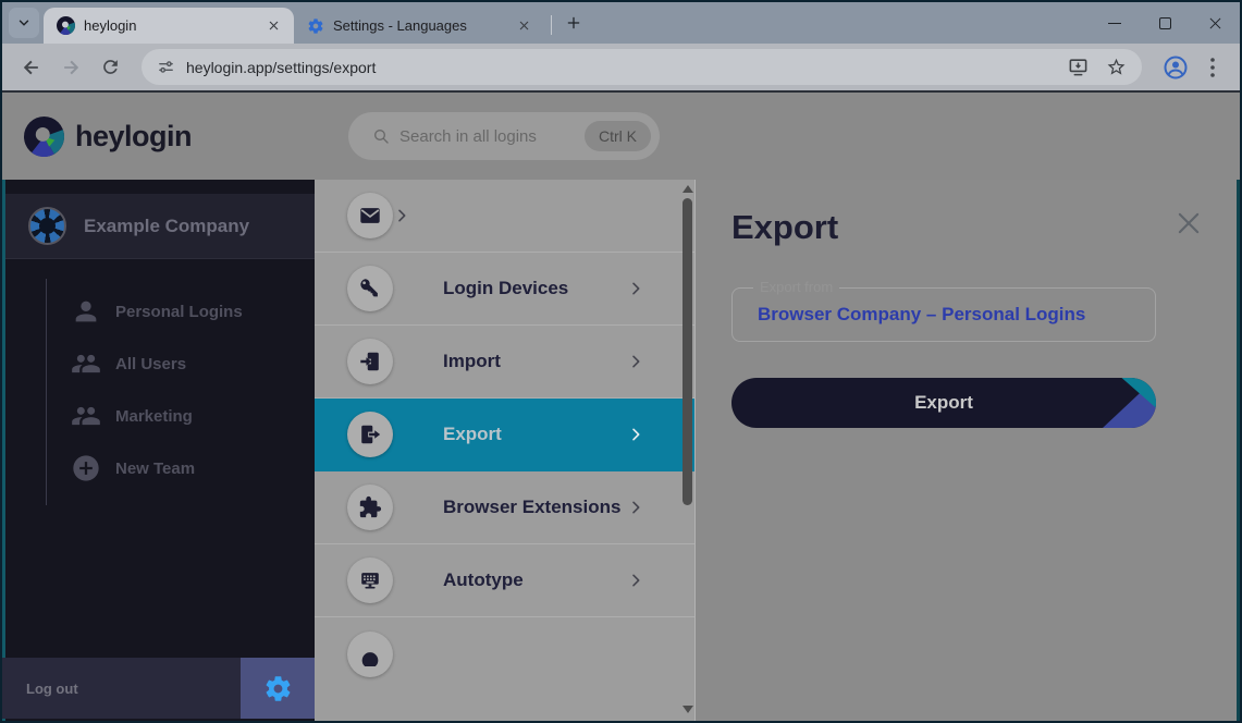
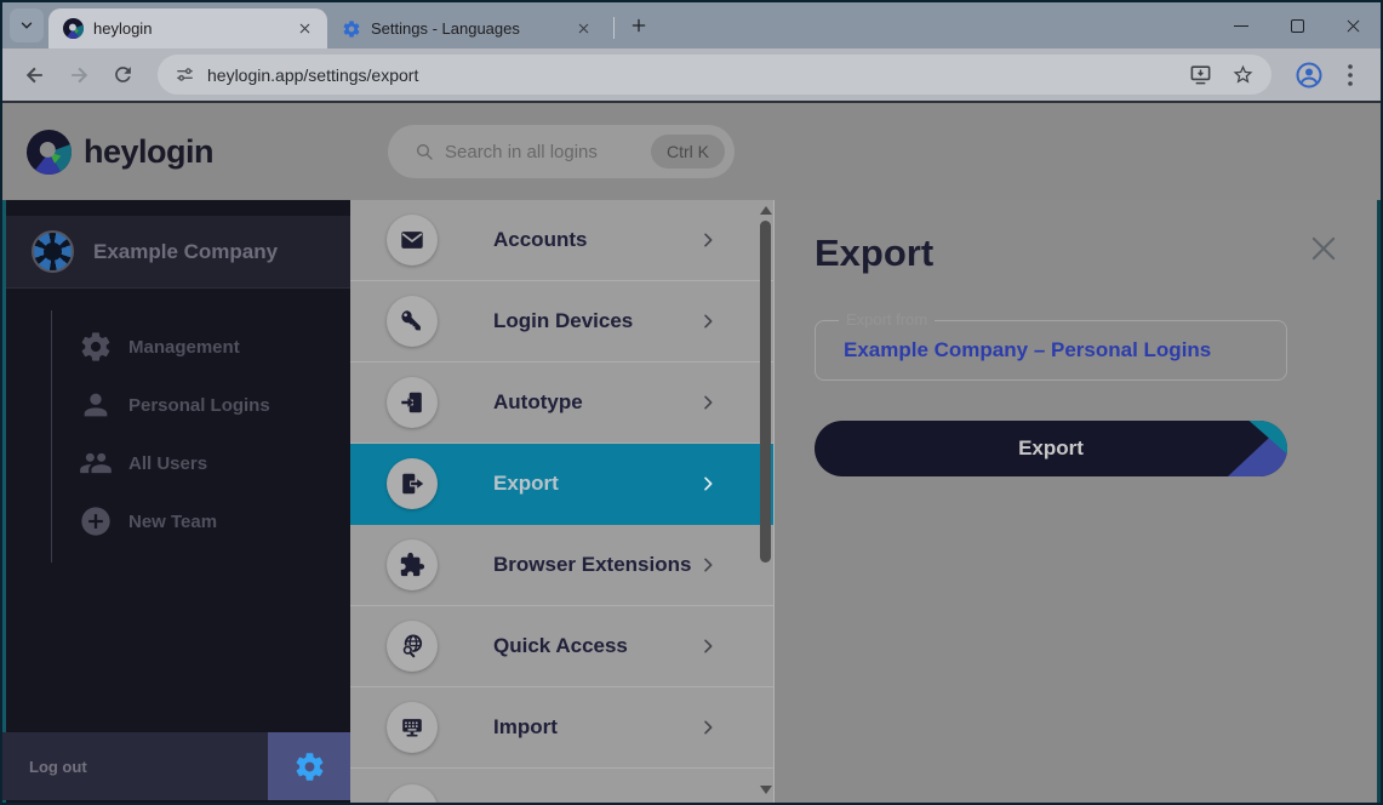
  heylogin
  Settings - Languages
  heylogin.app/settings/export
  heylogin
  Search in all logins
  Ctrl K
  Example Company
+ Management
  Personal Logins
  All Users
- Marketing
  New Team
  Log out
+ Accounts
  Login Devices
- Import
+ Autotype
  Export
  Browser Extensions
+ Quick Access
- Autotype
+ Import
  Export
- Browser Company – Personal Logins
+ Example Company – Personal Logins
  Export
